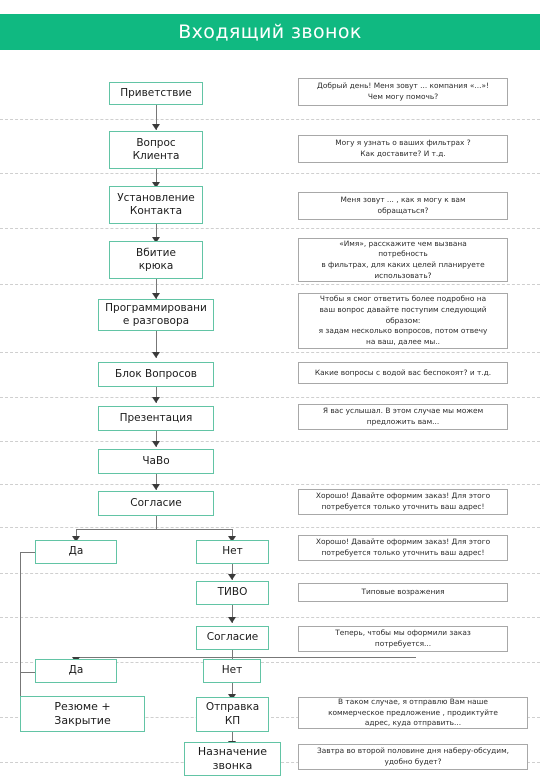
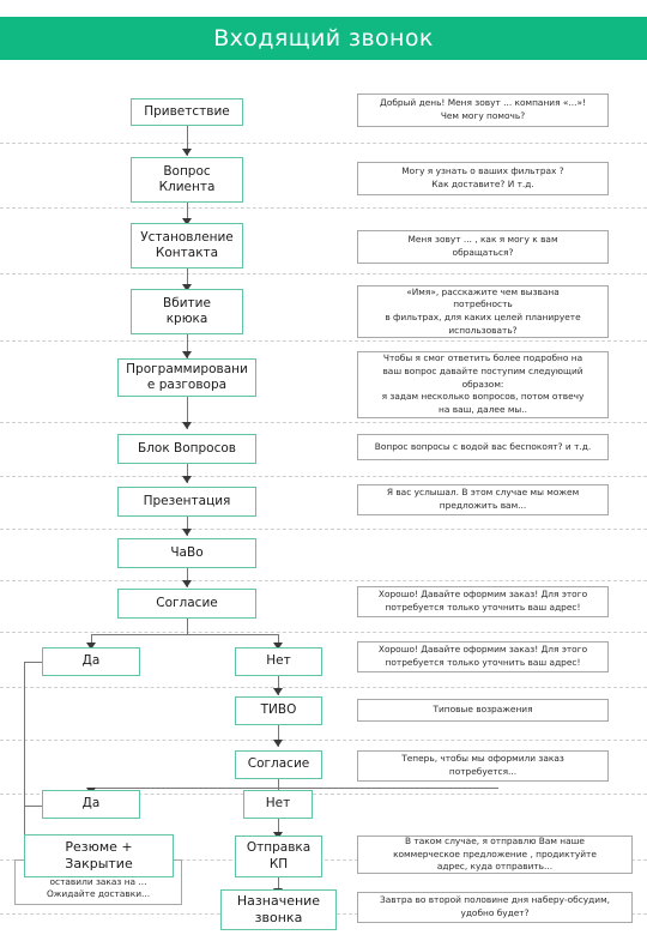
  Входящий звонок
  Приветствие
  Вопрос
  Клиента
  Установление
  Контакта
  Вбитие
  крюка
  Программировани
  е разговора
  Блок Вопросов
  Презентация
  ЧаВо
  Согласие
  Да
  Нет
  ТИВО
  Согласие
  Да
  Нет
  Резюме +
  Закрытие
  Отправка
  КП
  Назначение
  звонка
  Добрый день! Меня зовут ... компания «...»!
  Чем могу помочь?
  Могу я узнать о ваших фильтрах ?
  Как доставите? И т.д.
  Меня зовут ... , как я могу к вам
  обращаться?
  «Имя», расскажите чем вызвана
  потребность
  в фильтрах, для каких целей планируете
  использовать?
  Чтобы я смог ответить более подробно на
  ваш вопрос давайте поступим следующий
  образом:
  я задам несколько вопросов, потом отвечу
  на ваш, далее мы..
- Какие вопросы с водой вас беспокоят? и т.д.
+ Вопрос вопросы с водой вас беспокоят? и т.д.
  Я вас услышал. В этом случае мы можем
  предложить вам...
  Хорошо! Давайте оформим заказ! Для этого
  потребуется только уточнить ваш адрес!
  Хорошо! Давайте оформим заказ! Для этого
  потребуется только уточнить ваш адрес!
  Типовые возражения
  Теперь, чтобы мы оформили заказ
  потребуется...
  В таком случае, я отправлю Вам наше
  коммерческое предложение , продиктуйте
  адрес, куда отправить...
  Завтра во второй половине дня наберу-обсудим,
  удобно будет?
+ оставили заказ на ...
+ Ожидайте доставки...
